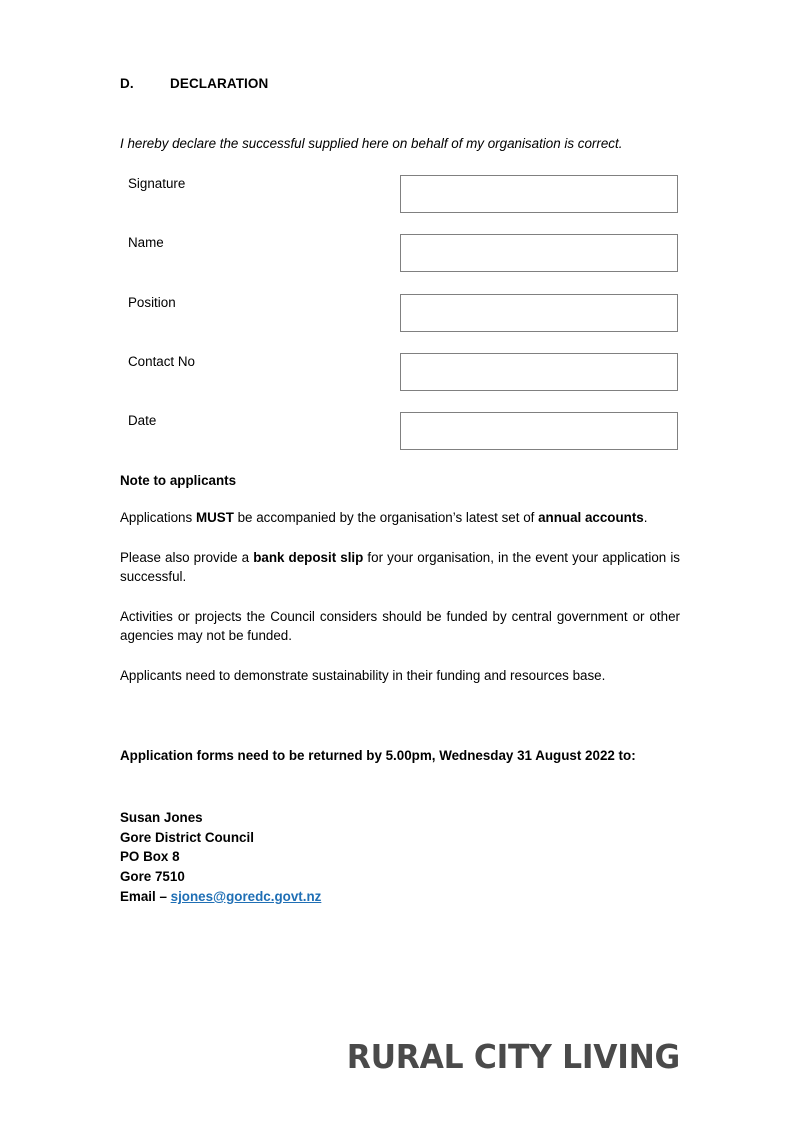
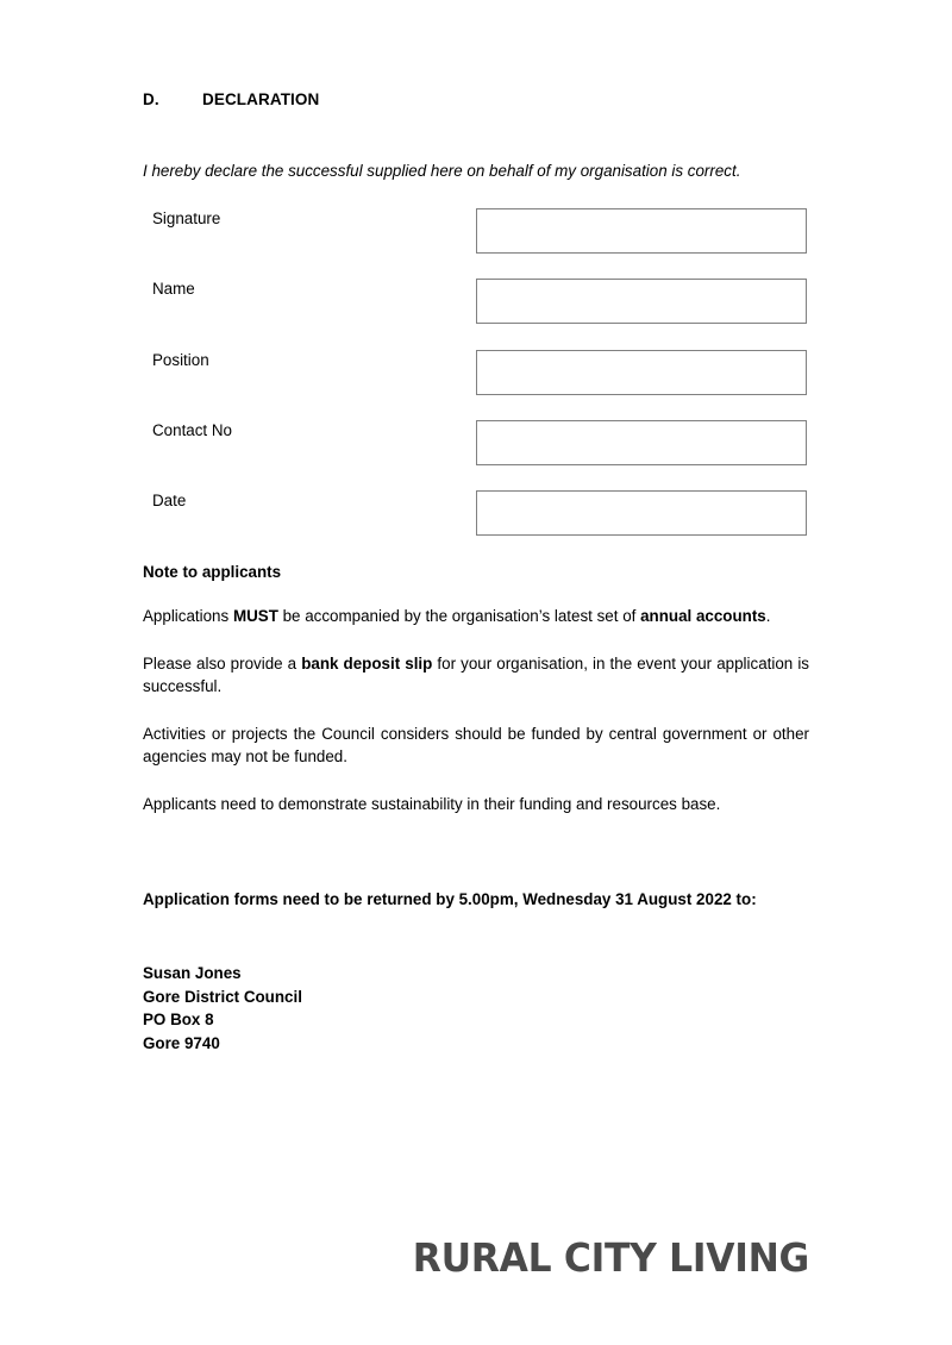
  D. DECLARATION
  I hereby declare the successful supplied here on behalf of my organisation is correct.
  Signature
  Name
  Position
  Contact No
  Date
  Note to applicants
  Applications MUST be accompanied by the organisation’s latest set of annual accounts.
  Please also provide a bank deposit slip for your organisation, in the event your application is successful.
  Activities or projects the Council considers should be funded by central government or other agencies may not be funded.
  Applicants need to demonstrate sustainability in their funding and resources base.
  Application forms need to be returned by 5.00pm, Wednesday 31 August 2022 to:
  Susan Jones
  Gore District Council
  PO Box 8
- Gore 7510
+ Gore 9740
- Email – sjones@goredc.govt.nz
  RURAL CITY LIVING
